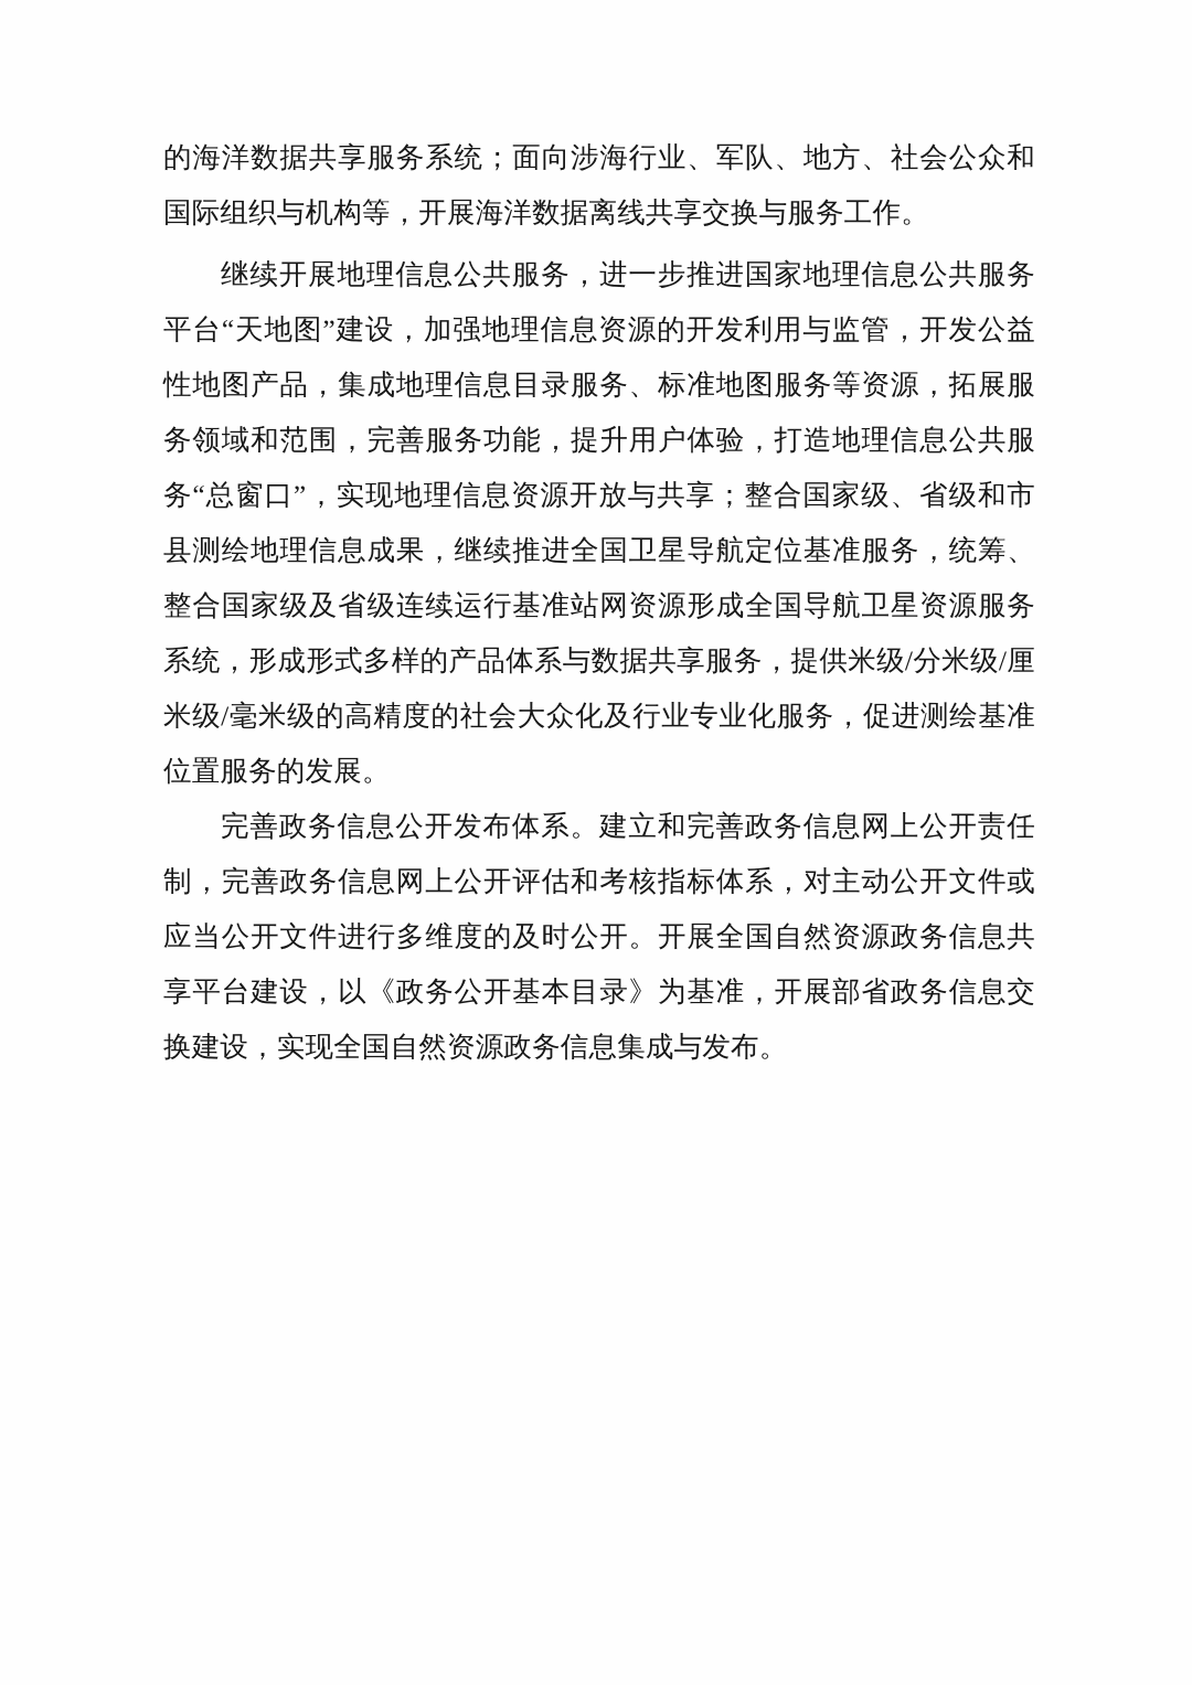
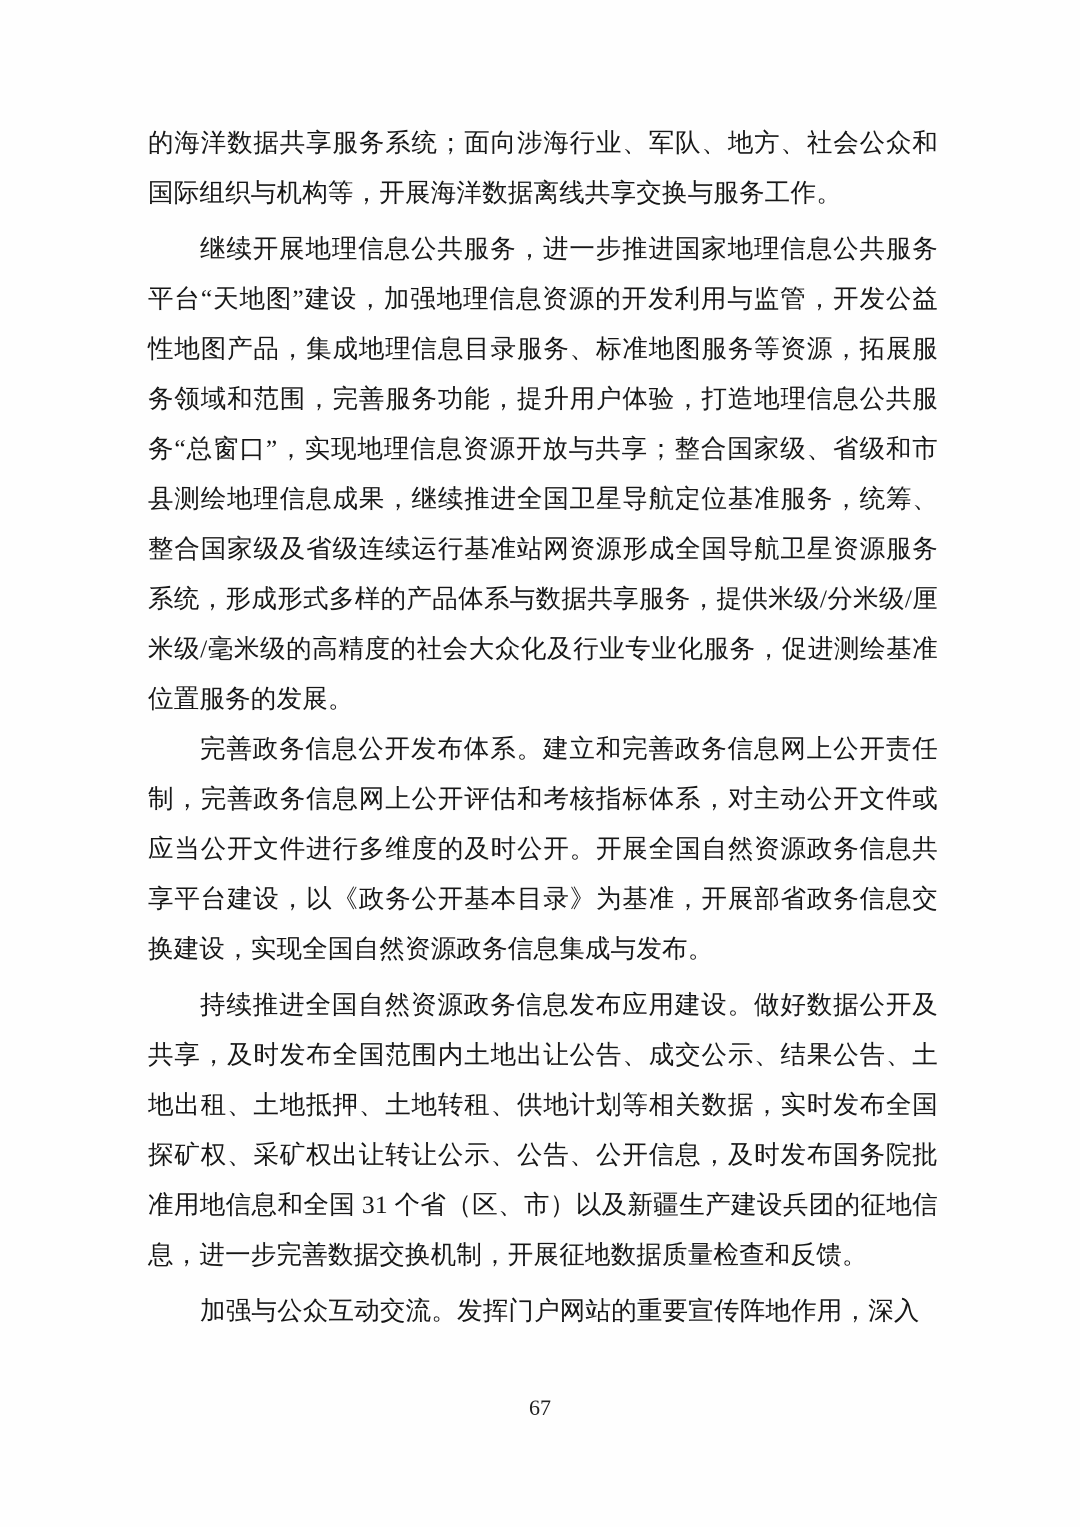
  的海洋数据共享服务系统；面向涉海行业、军队、地方、社会公众和国际组织与机构等，开展海洋数据离线共享交换与服务工作。
  继续开展地理信息公共服务，进一步推进国家地理信息公共服务平台“天地图”建设，加强地理信息资源的开发利用与监管，开发公益性地图产品，集成地理信息目录服务、标准地图服务等资源，拓展服务领域和范围，完善服务功能，提升用户体验，打造地理信息公共服务“总窗口”，实现地理信息资源开放与共享；整合国家级、省级和市县测绘地理信息成果，继续推进全国卫星导航定位基准服务，统筹、整合国家级及省级连续运行基准站网资源形成全国导航卫星资源服务系统，形成形式多样的产品体系与数据共享服务，提供米级/分米级/厘米级/毫米级的高精度的社会大众化及行业专业化服务，促进测绘基准位置服务的发展。
  完善政务信息公开发布体系。建立和完善政务信息网上公开责任制，完善政务信息网上公开评估和考核指标体系，对主动公开文件或应当公开文件进行多维度的及时公开。开展全国自然资源政务信息共享平台建设，以《政务公开基本目录》为基准，开展部省政务信息交换建设，实现全国自然资源政务信息集成与发布。
+ 持续推进全国自然资源政务信息发布应用建设。做好数据公开及共享，及时发布全国范围内土地出让公告、成交公示、结果公告、土地出租、土地抵押、土地转租、供地计划等相关数据，实时发布全国探矿权、采矿权出让转让公示、公告、公开信息，及时发布国务院批准用地信息和全国 31 个省（区、市）以及新疆生产建设兵团的征地信息，进一步完善数据交换机制，开展征地数据质量检查和反馈。
+ 加强与公众互动交流。发挥门户网站的重要宣传阵地作用，深入
+ 67
